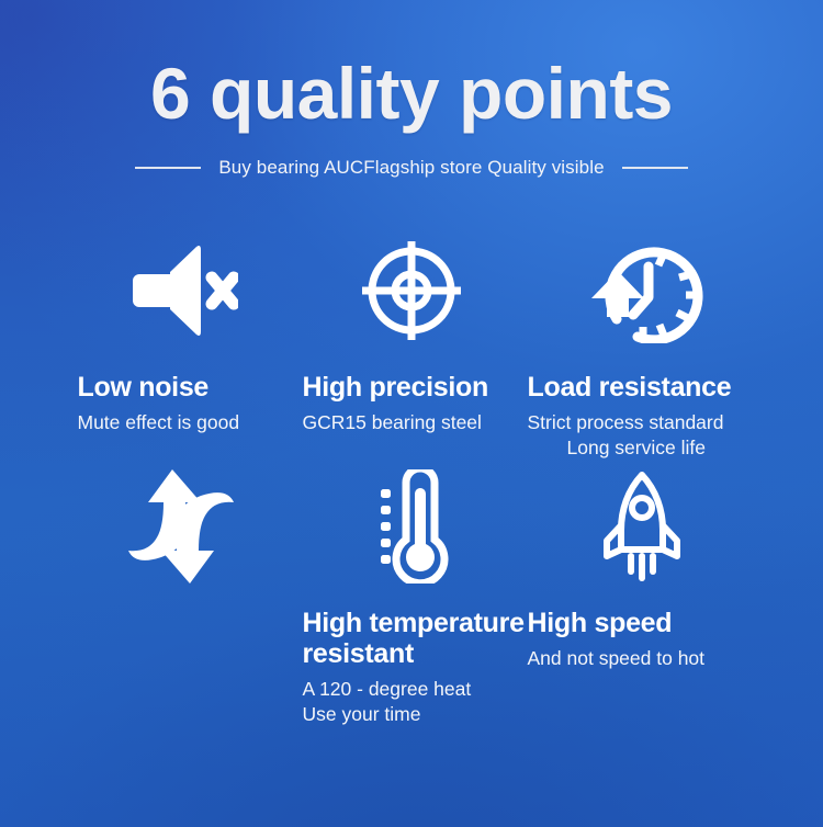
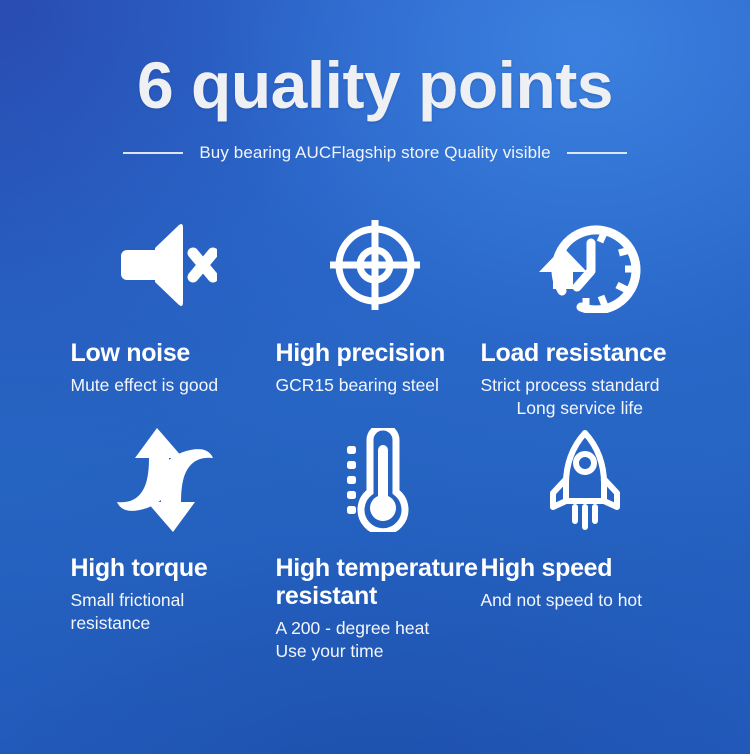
  6 quality points
  Buy bearing AUCFlagship store Quality visible
  Low noise
  Mute effect is good
  High precision
  GCR15 bearing steel
  Load resistance
  Strict process standard
  Long service life
+ High torque
+ Small frictional
+ resistance
  High temperature resistant
- A 120 - degree heat
+ A 200 - degree heat
  Use your time
  High speed
  And not speed to hot
